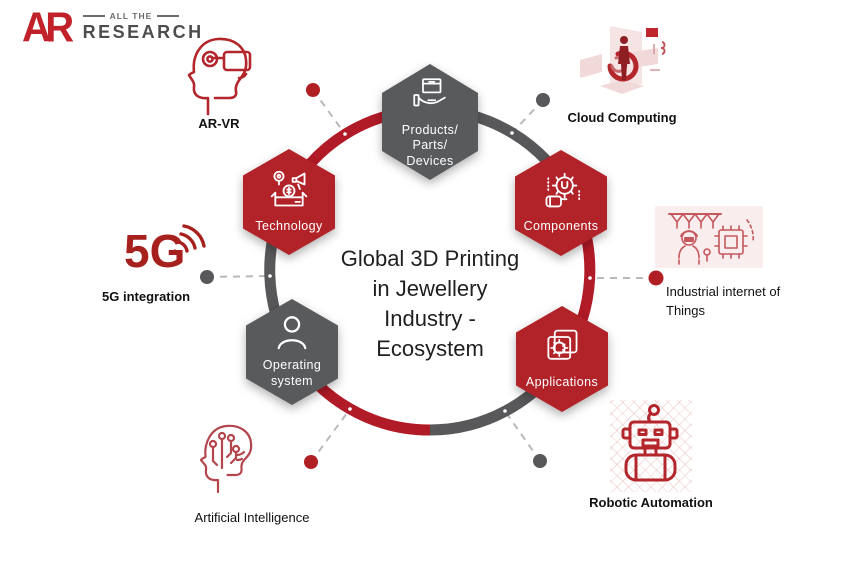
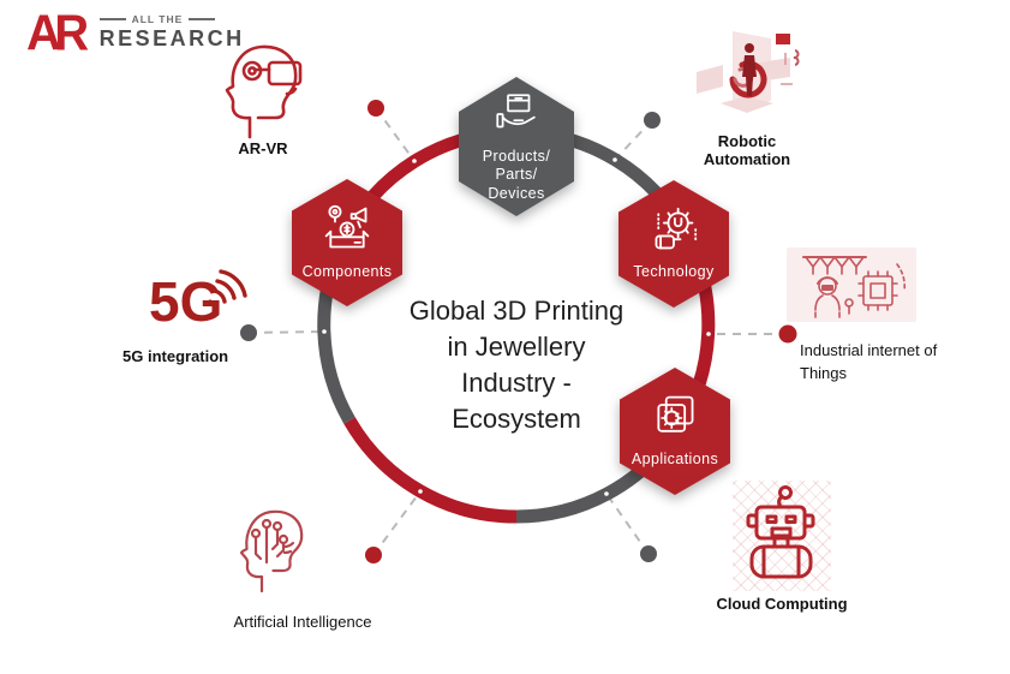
  AR
  ALL THE
  RESEARCH
  Global 3D Printing
  in Jewellery
  Industry -
  Ecosystem
  Products/
  Parts/
  Devices
- Components
+ Technology
  Applications
- Operating
- system
- Technology
+ Components
  AR-VR
- Cloud Computing
+ Robotic Automation
  Industrial internet of Things
- Robotic Automation
+ Cloud Computing
  Artificial Intelligence
  5G
  5G integration
